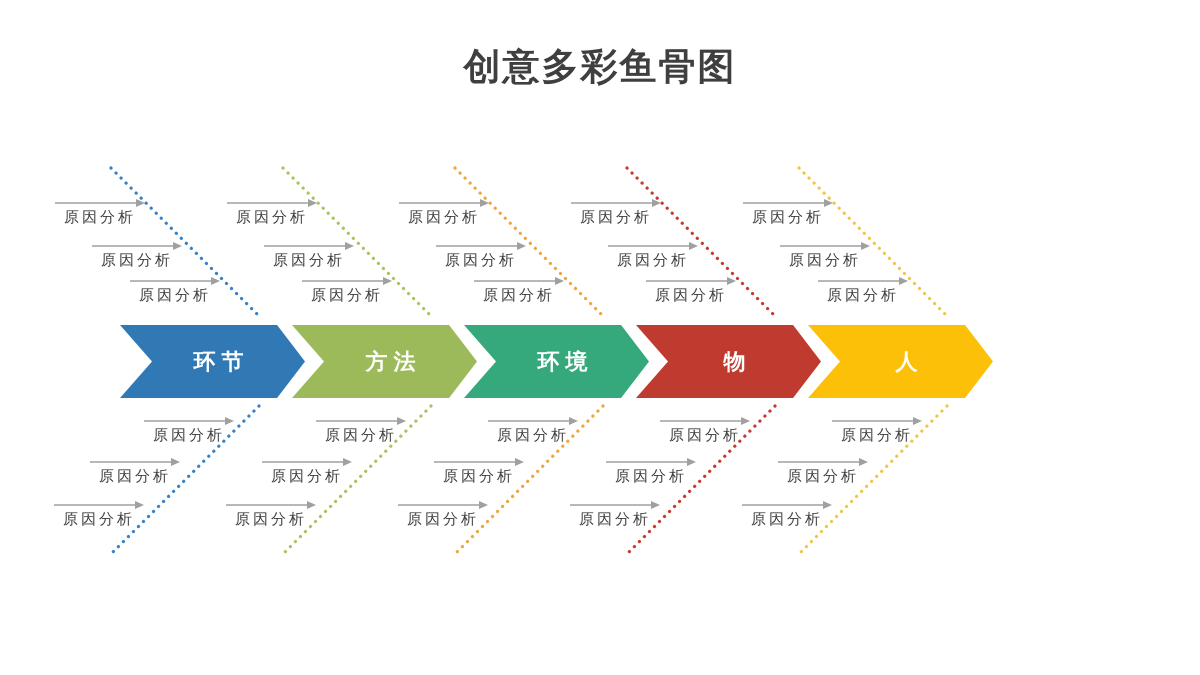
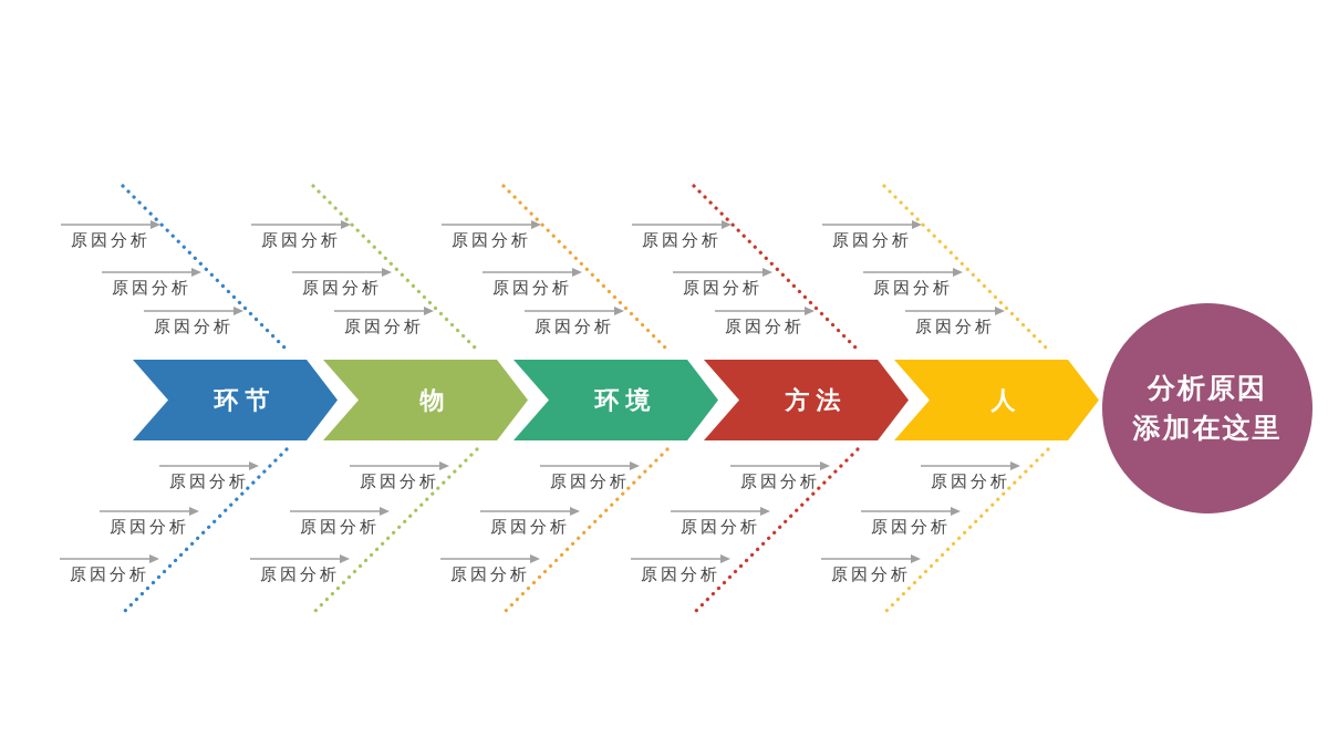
- 创意多彩鱼骨图
  环节
- 方法
+ 物
  环境
- 物
+ 方法
  人
  原因分析
  原因分析
  原因分析
  原因分析
  原因分析
  原因分析
  原因分析
  原因分析
  原因分析
  原因分析
  原因分析
  原因分析
  原因分析
  原因分析
  原因分析
  原因分析
  原因分析
  原因分析
  原因分析
  原因分析
  原因分析
  原因分析
  原因分析
  原因分析
  原因分析
  原因分析
  原因分析
  原因分析
  原因分析
  原因分析
+ 分析原因
+ 添加在这里
